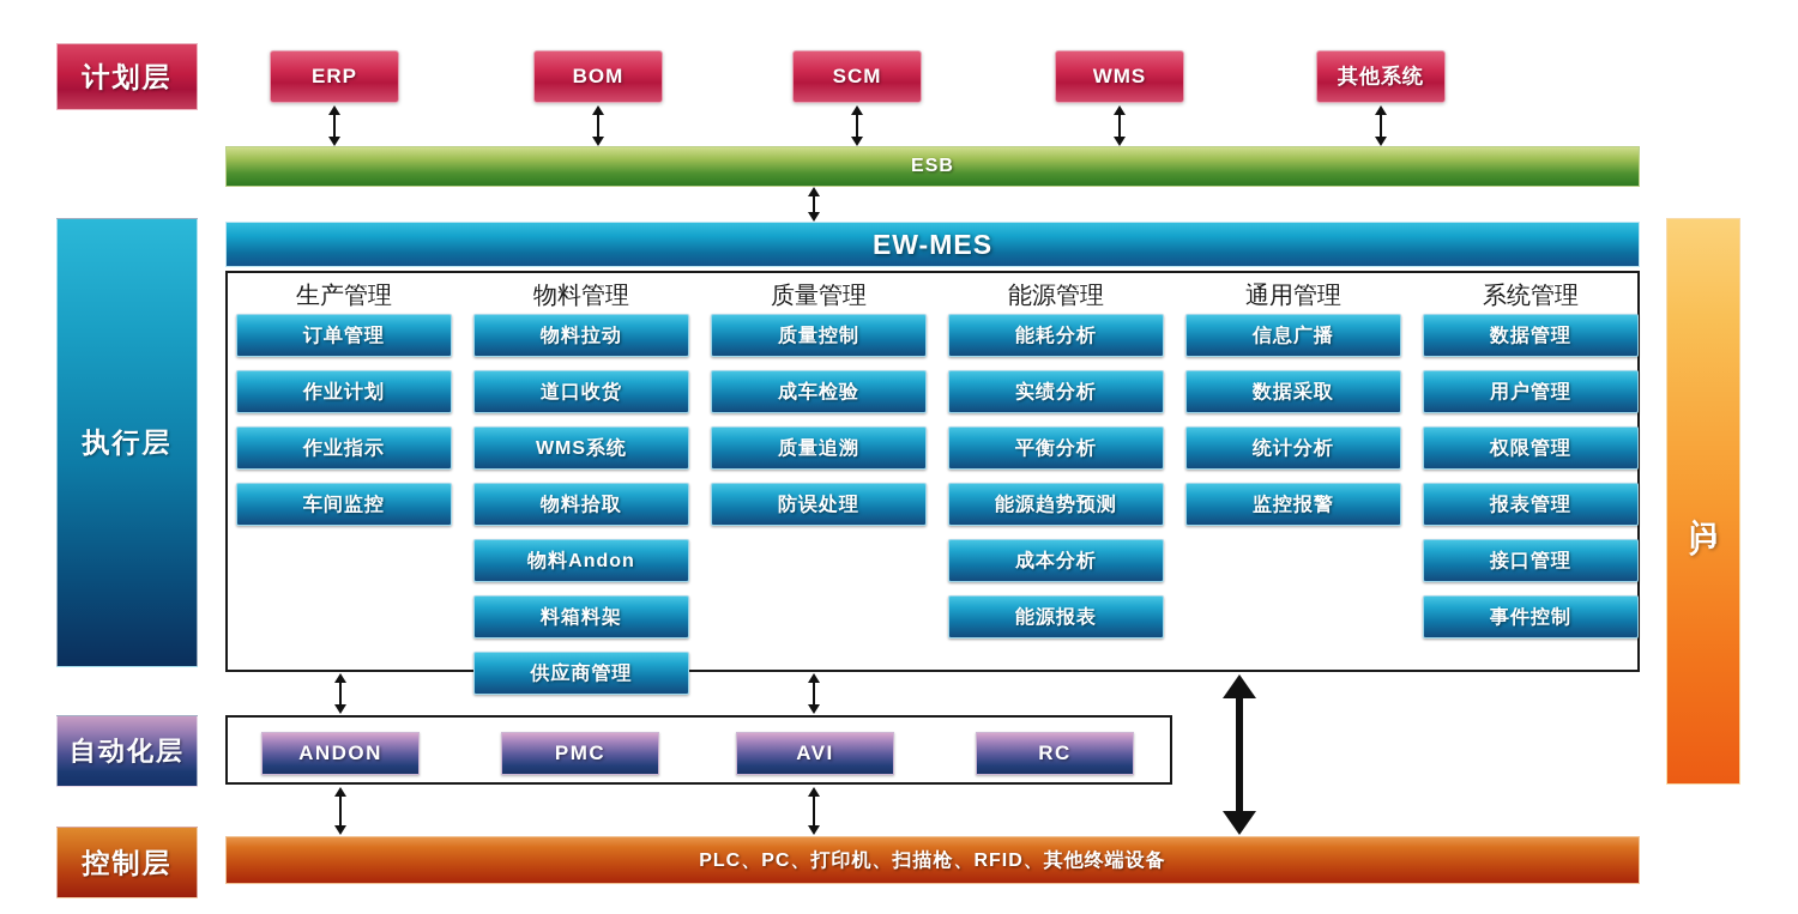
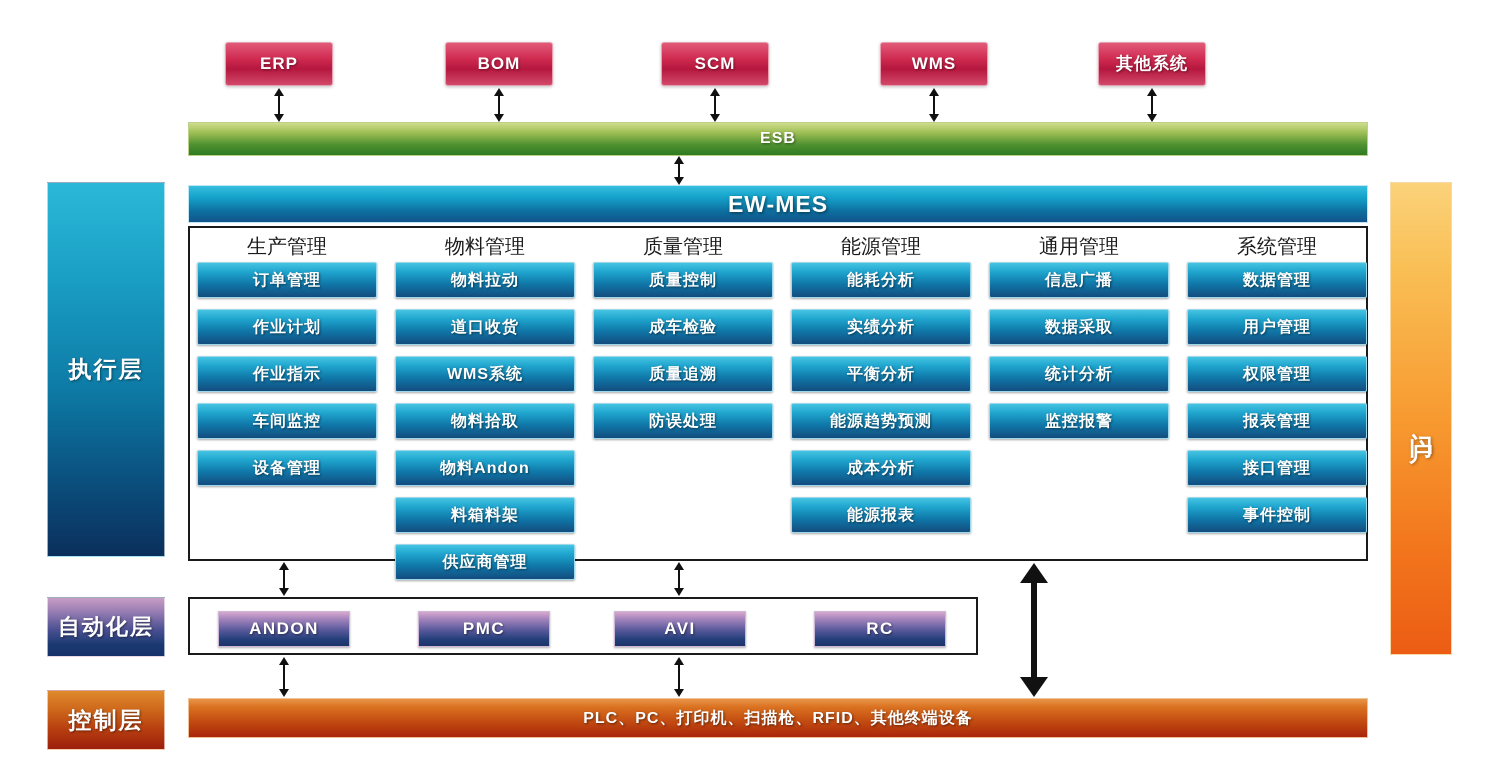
- 计划层
  执行层
  自动化层
  控制层
  ERP
  BOM
  SCM
  WMS
  其他系统
  ESB
  EW-MES
  生产管理
  订单管理
  作业计划
  作业指示
  车间监控
+ 设备管理
  物料管理
  物料拉动
  道口收货
  WMS系统
  物料拾取
  物料Andon
  料箱料架
  供应商管理
  质量管理
  质量控制
  成车检验
  质量追溯
  防误处理
  能源管理
  能耗分析
  实绩分析
  平衡分析
  能源趋势预测
  成本分析
  能源报表
  通用管理
  信息广播
  数据采取
  统计分析
  监控报警
  系统管理
  数据管理
  用户管理
  权限管理
  报表管理
  接口管理
  事件控制
  ANDON
  PMC
  AVI
  RC
  PLC、PC、打印机、扫描枪、RFID、其他终端设备
